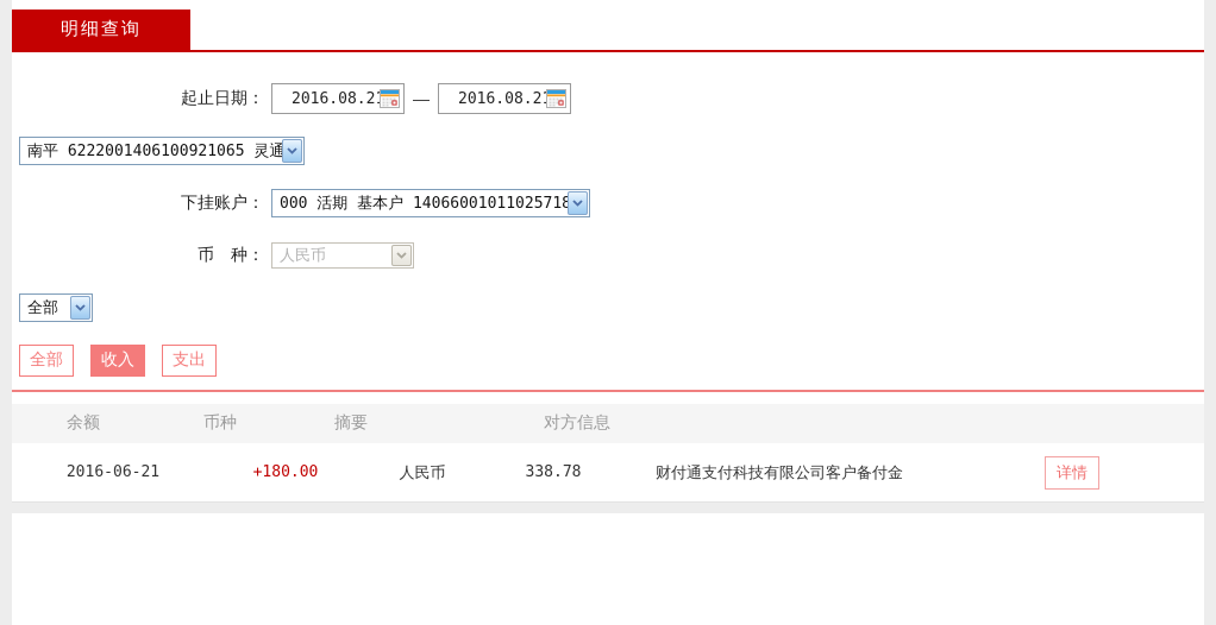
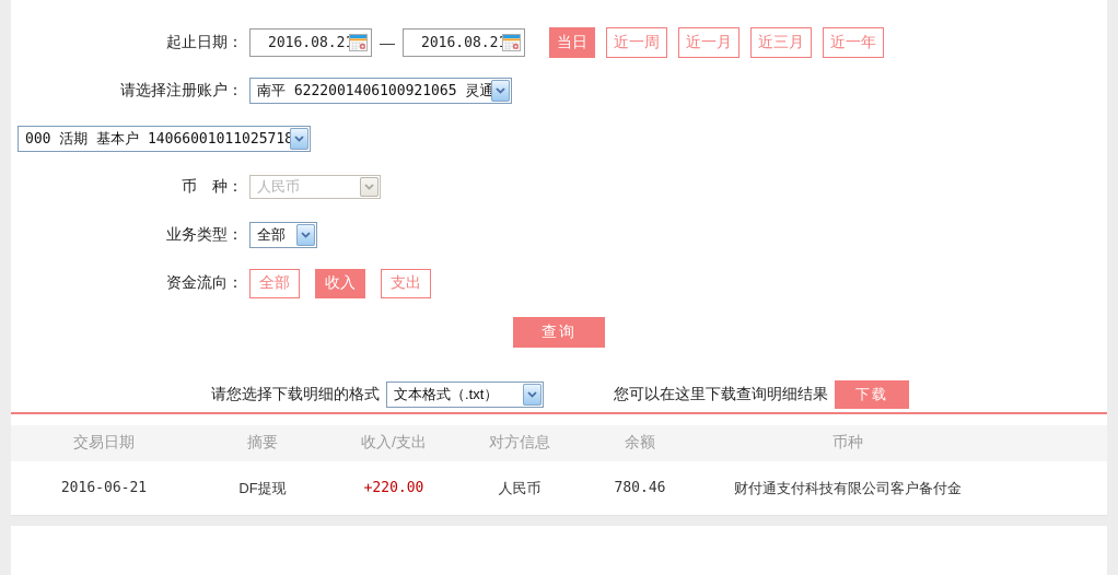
- 明细查询
  起止日期：
  2016.08.2
  —
  2016.08.2
+ 当日
+ 近一周
+ 近一月
+ 近三月
+ 近一年
+ 请选择注册账户：
  南平 6222001406100921065 灵通
- 下挂账户：
  000 活期 基本户 1406600101102571
  币 种：
  人民币
+ 业务类型：
  全部
+ 资金流向：
  全部
  收入
  支出
+ 查询
+ 请您选择下载明细的格式
+ 文本格式（.txt）
+ 您可以在这里下载查询明细结果
+ 下载
+ 交易日期
- 余额
+ 摘要
+ 收入/支出
- 币种
+ 对方信息
- 摘要
+ 余额
- 对方信息
+ 币种
  2016-06-21
+ DF提现
- +180.00
+ +220.00
  人民币
- 338.78
+ 780.46
  财付通支付科技有限公司客户备付金
- 详情
